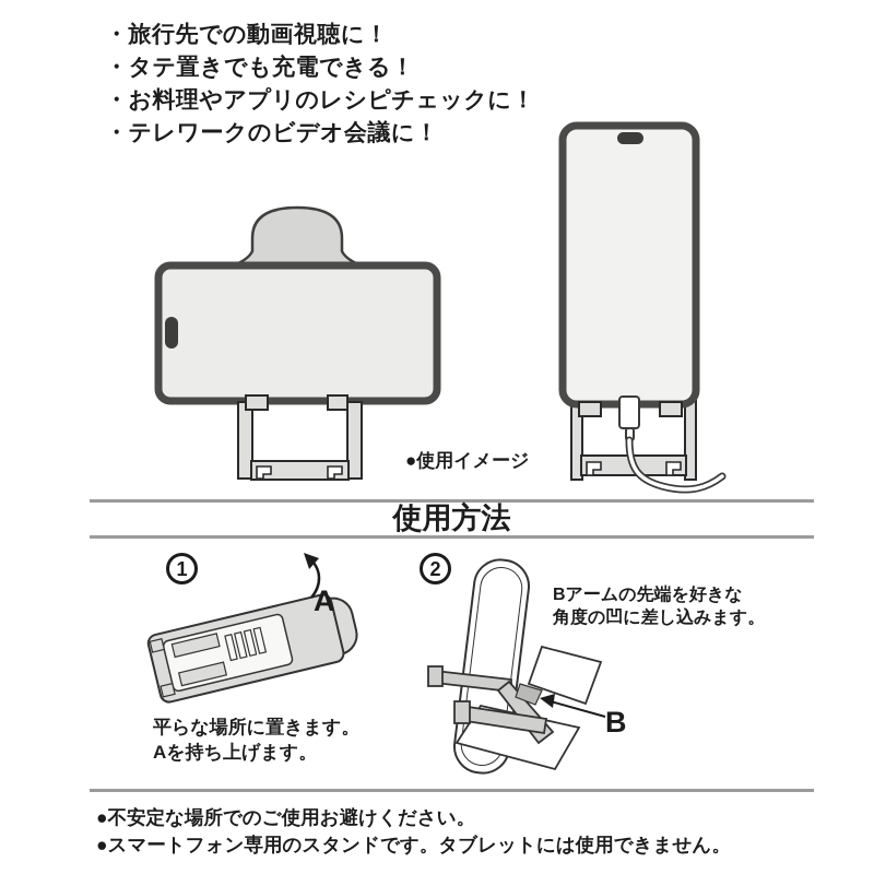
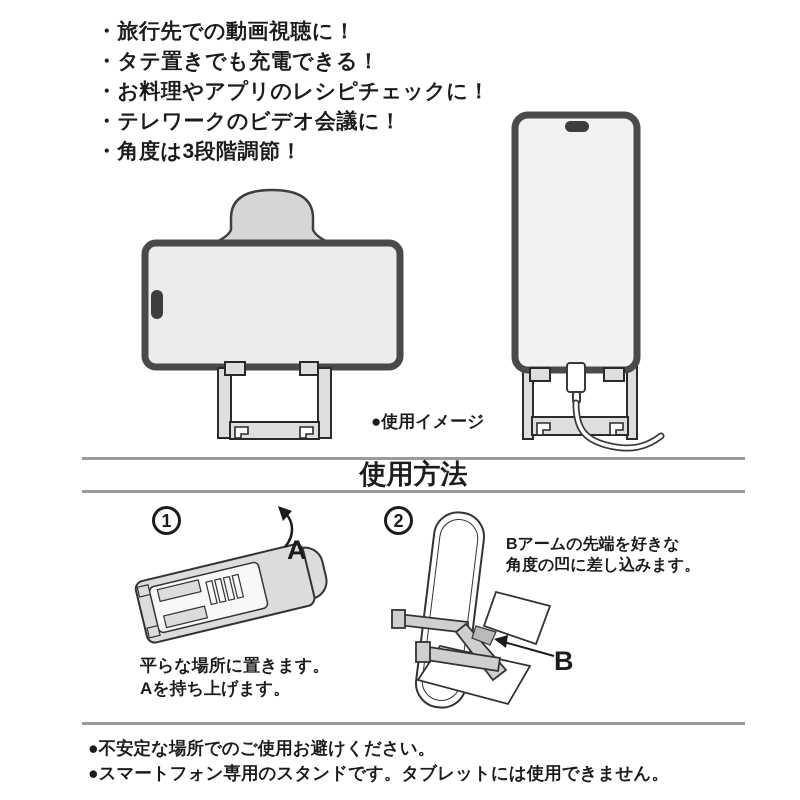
  ・旅行先での動画視聴に！
  ・タテ置きでも充電できる！
  ・お料理やアプリのレシピチェックに！
  ・テレワークのビデオ会議に！
+ ・角度は3段階調節！
  ●使用イメージ
  使用方法
  1
  A
  平らな場所に置きます。
  Aを持ち上げます。
  2
  B
  Bアームの先端を好きな
  角度の凹に差し込みます。
  ●不安定な場所でのご使用お避けください。
  ●スマートフォン専用のスタンドです。タブレットには使用できません。
